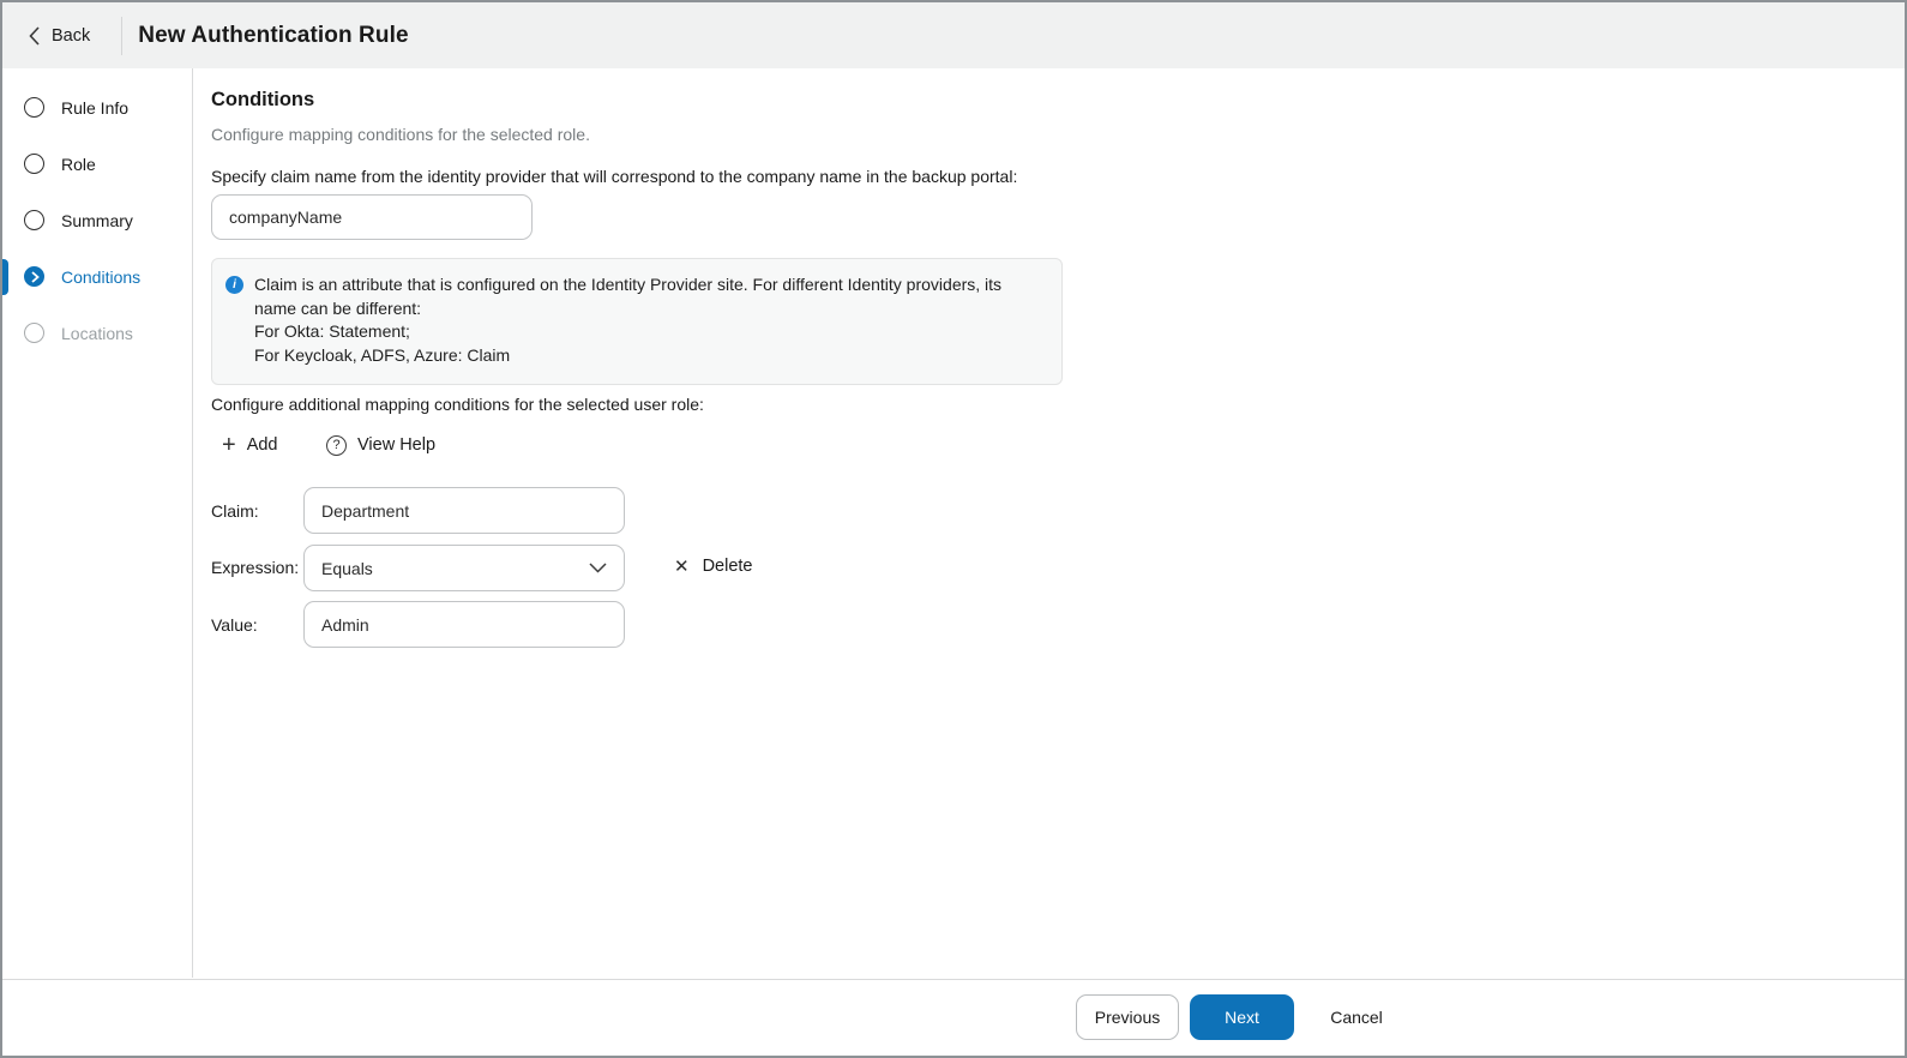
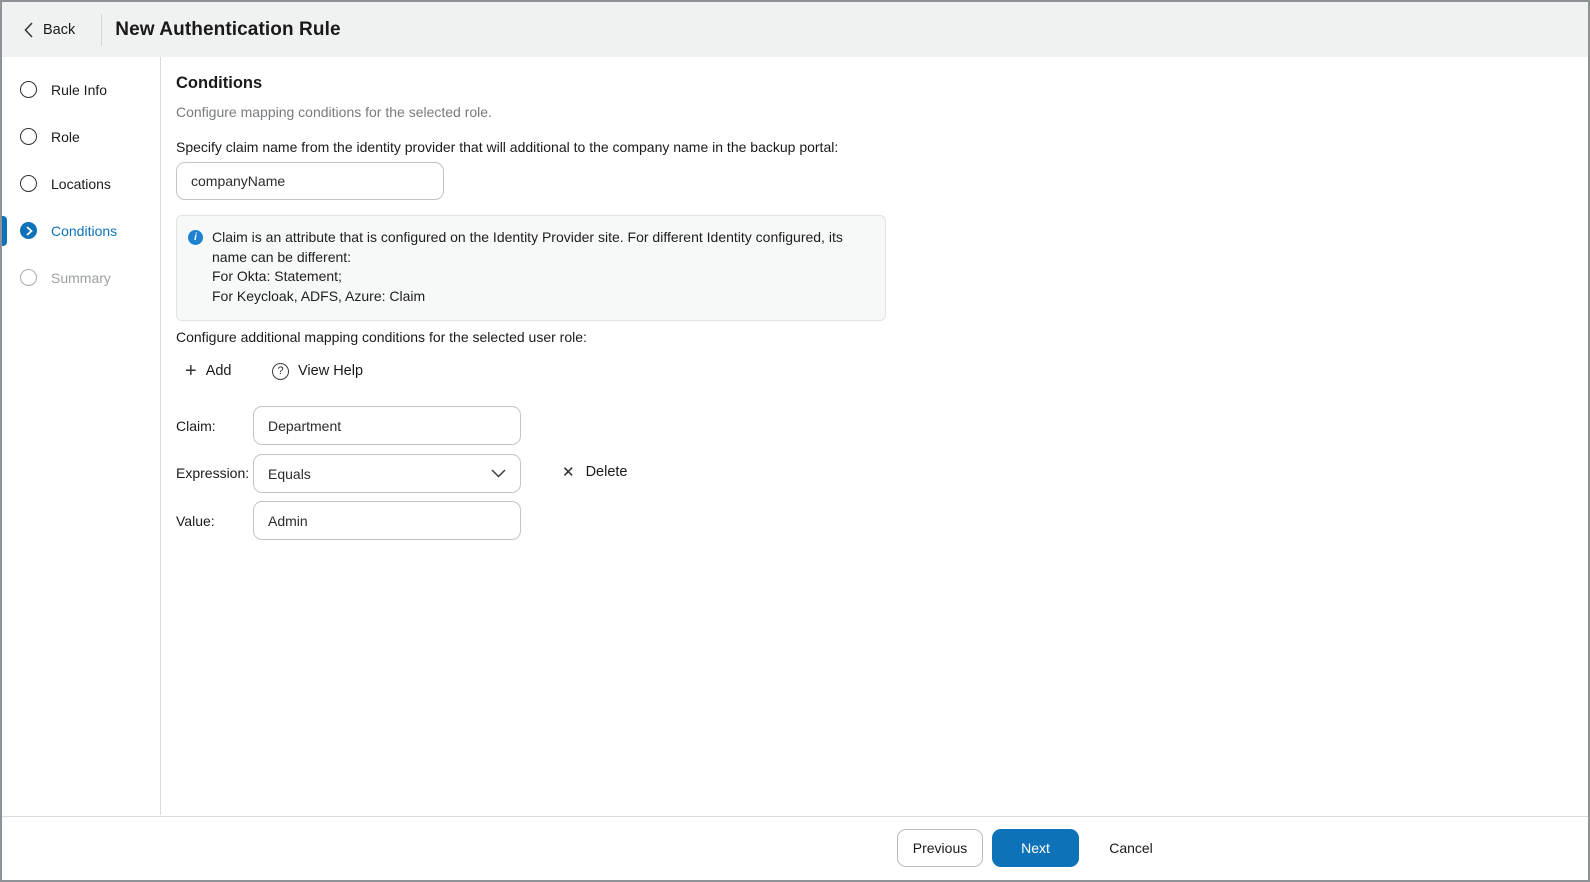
  Back
  New Authentication Rule
  Rule Info
  Role
- Summary
+ Locations
  Conditions
- Locations
+ Summary
  Conditions
  Configure mapping conditions for the selected role.
- Specify claim name from the identity provider that will correspond to the company name in the backup portal:
+ Specify claim name from the identity provider that will additional to the company name in the backup portal:
  companyName
  i
- Claim is an attribute that is configured on the Identity Provider site. For different Identity providers, its name can be different:
+ Claim is an attribute that is configured on the Identity Provider site. For different Identity configured, its name can be different:
  For Okta: Statement;
  For Keycloak, ADFS, Azure: Claim
  Configure additional mapping conditions for the selected user role:
  +
  Add
  ?
  View Help
  Claim:
  Department
  Expression:
  Equals
  ✕
  Delete
  Value:
  Admin
  Previous
  Next
  Cancel
